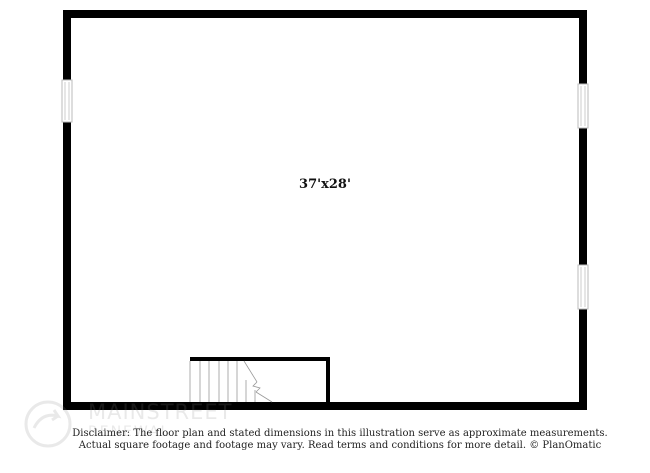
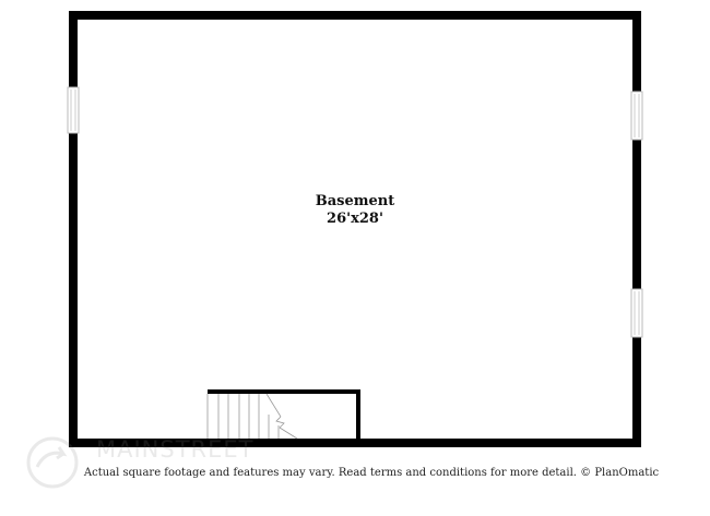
+ Basement
- 37'x28'
+ 26'x28'
  MAINSTREET
- RENEWAL
- Disclaimer: The floor plan and stated dimensions in this illustration serve as approximate measurements.
- Actual square footage and footage may vary. Read terms and conditions for more detail. © PlanOmatic
+ Actual square footage and features may vary. Read terms and conditions for more detail. © PlanOmatic
